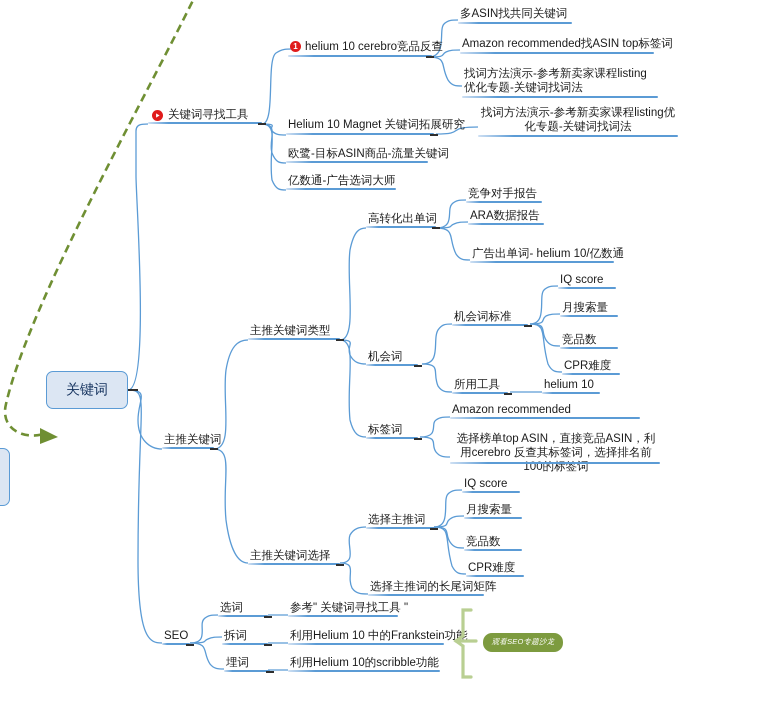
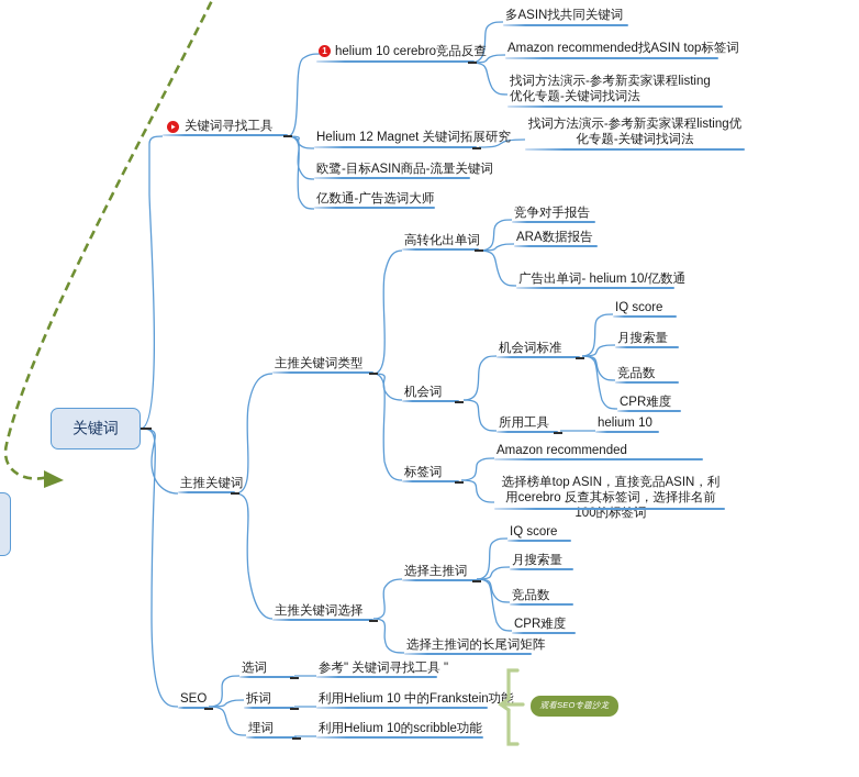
  关键词
  关键词寻找工具
  helium 10 cerebro竞品反查
  1
  多ASIN找共同关键词
  Amazon recommended找ASIN top标签词
  找词方法演示-参考新卖家课程listing优化专题-关键词找词法
- Helium 10 Magnet 关键词拓展研究
+ Helium 12 Magnet 关键词拓展研究
  找词方法演示-参考新卖家课程listing优化专题-关键词找词法
  欧鹭-目标ASIN商品-流量关键词
  亿数通-广告选词大师
  主推关键词
  主推关键词类型
  高转化出单词
  竞争对手报告
  ARA数据报告
  广告出单词- helium 10/亿数通
  机会词
  机会词标准
  IQ score
  月搜索量
  竞品数
  CPR难度
  所用工具
  helium 10
  标签词
  Amazon recommended
  选择榜单top ASIN，直接竞品ASIN，利用cerebro 反查其标签词，选择排名前100的标签词
  主推关键词选择
  选择主推词
  IQ score
  月搜索量
  竞品数
  CPR难度
  选择主推词的长尾词矩阵
  SEO
  选词
  参考" 关键词寻找工具 "
  拆词
  利用Helium 10 中的Frankstein功
  埋词
  利用Helium 10的scribble功能
  观看SEO专题沙龙
